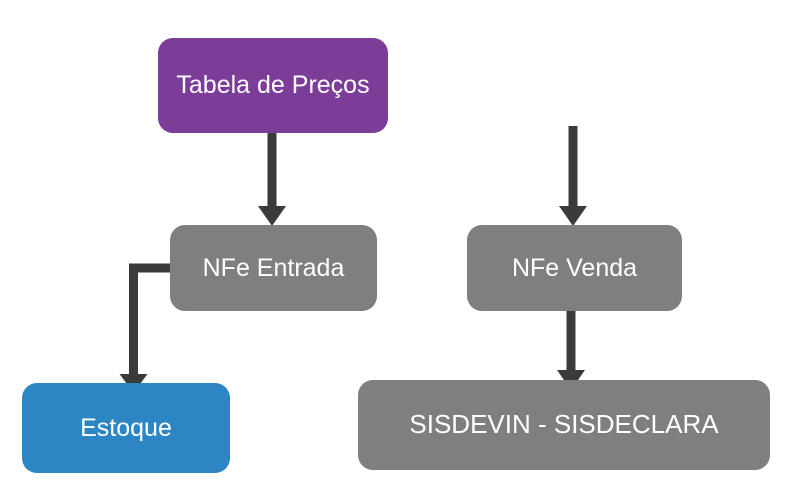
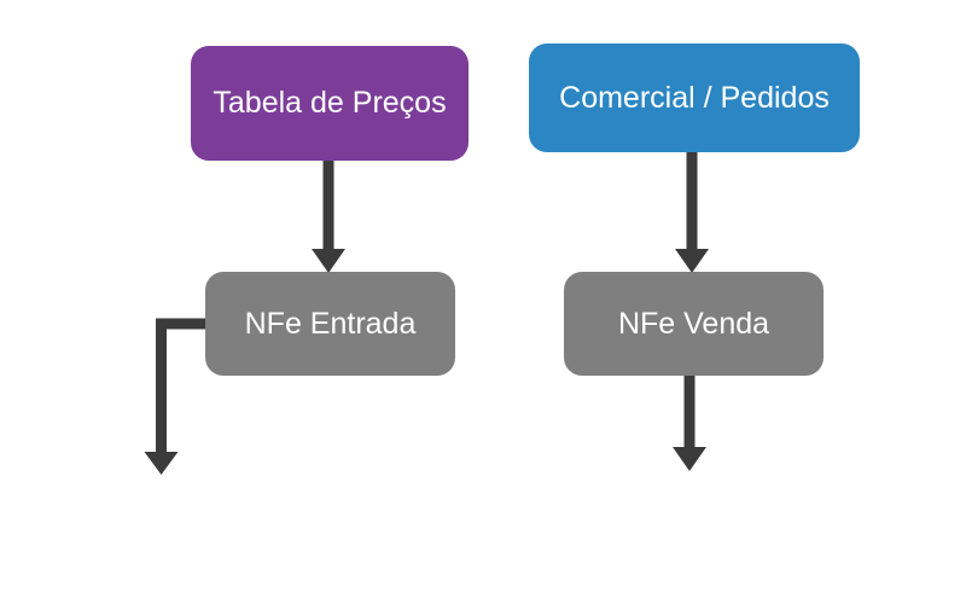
  Tabela de Preços
+ Comercial / Pedidos
  NFe Entrada
  NFe Venda
- Estoque
- SISDEVIN - SISDECLARA
